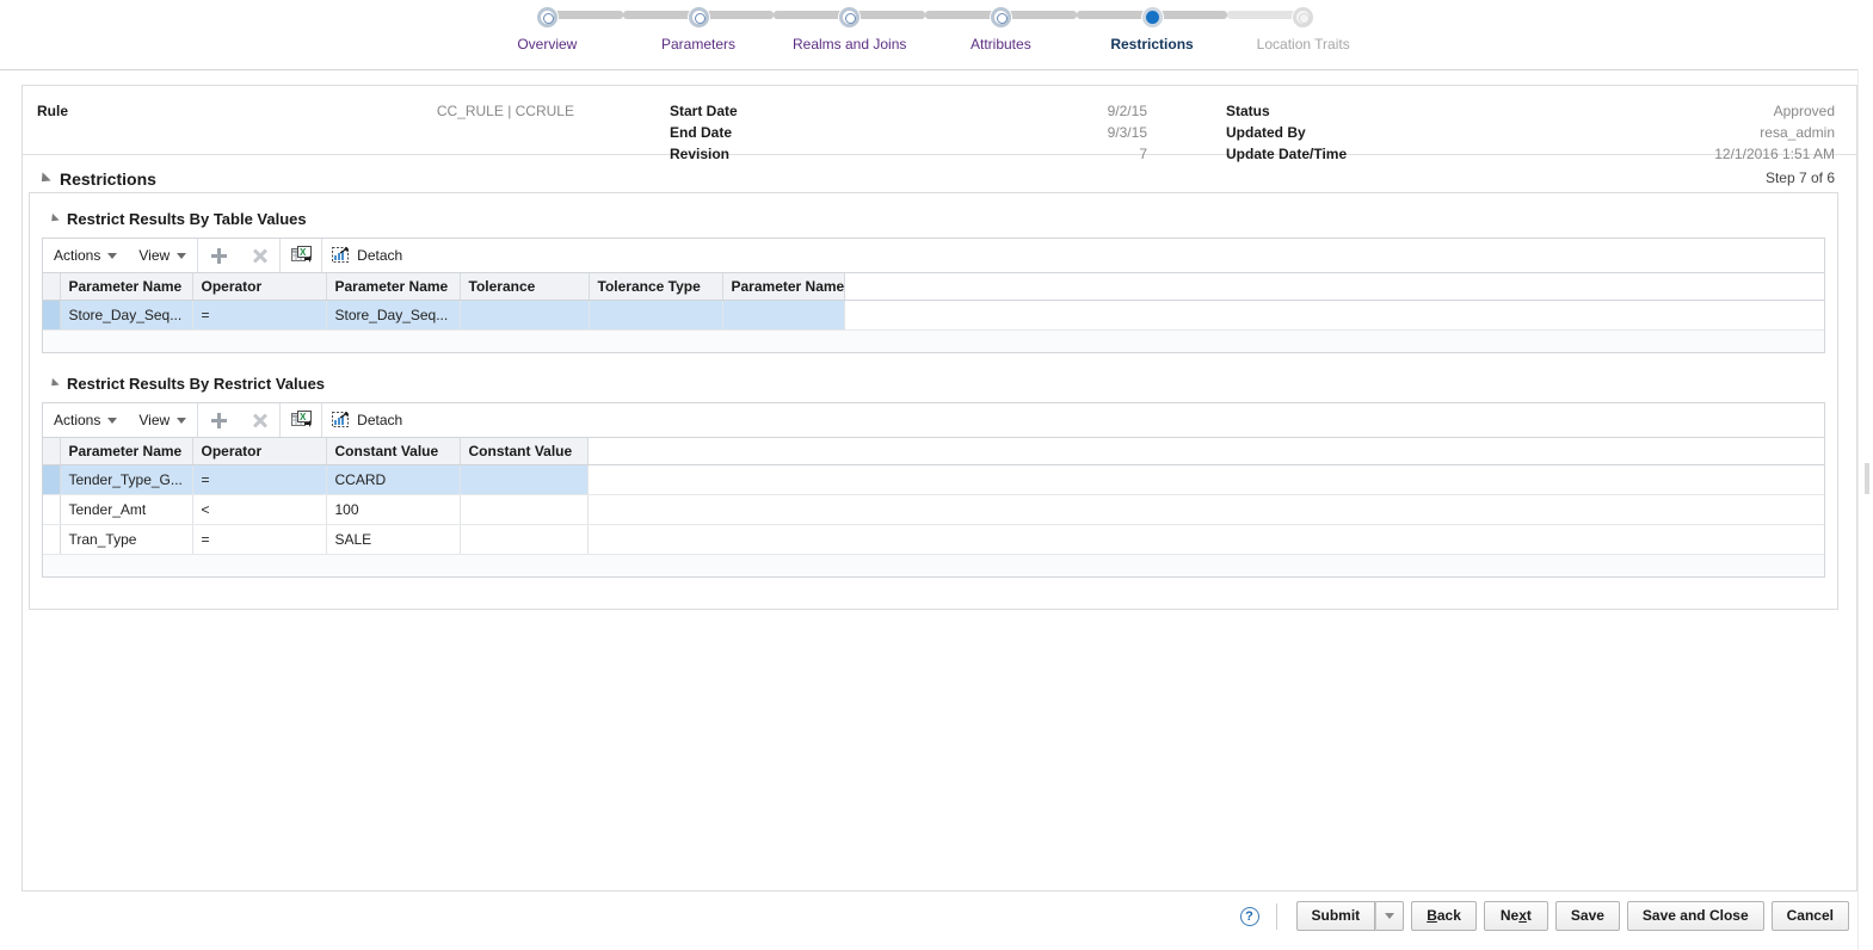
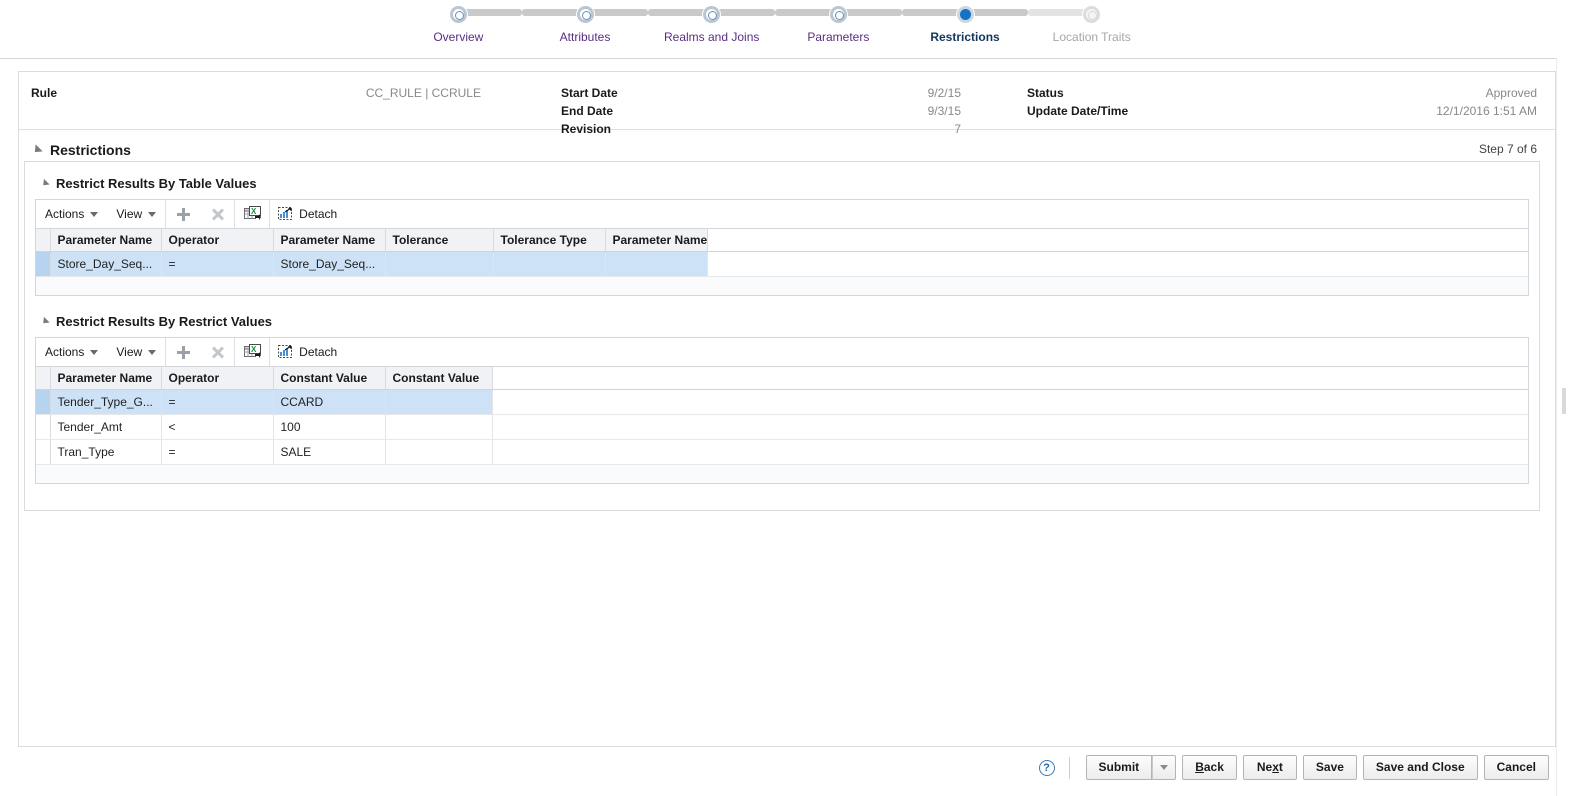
  Overview
- Parameters
+ Attributes
  Realms and Joins
- Attributes
+ Parameters
  Restrictions
  Location Traits
  Rule
  CC_RULE | CCRULE
  Start Date
  9/2/15
  End Date
  9/3/15
  Revision
  7
  Status
  Approved
- Updated By
- resa_admin
  Update Date/Time
  12/1/2016 1:51 AM
  Restrictions
  Step 7 of 6
  Restrict Results By Table Values
  Actions
  View
  X
  Detach
  	Parameter Name	Operator	Parameter Name	Tolerance	Tolerance Type	Parameter Name
  	Store_Day_Seq...	=	Store_Day_Seq...
  Restrict Results By Restrict Values
  Actions
  View
  X
  Detach
  	Parameter Name	Operator	Constant Value	Constant Value
  	Tender_Type_G...	=	CCARD
  	Tender_Amt	<	100
  	Tran_Type	=	SALE
  ?
  Submit
  Back
  Next
  Save
  Save and Close
  Cancel
